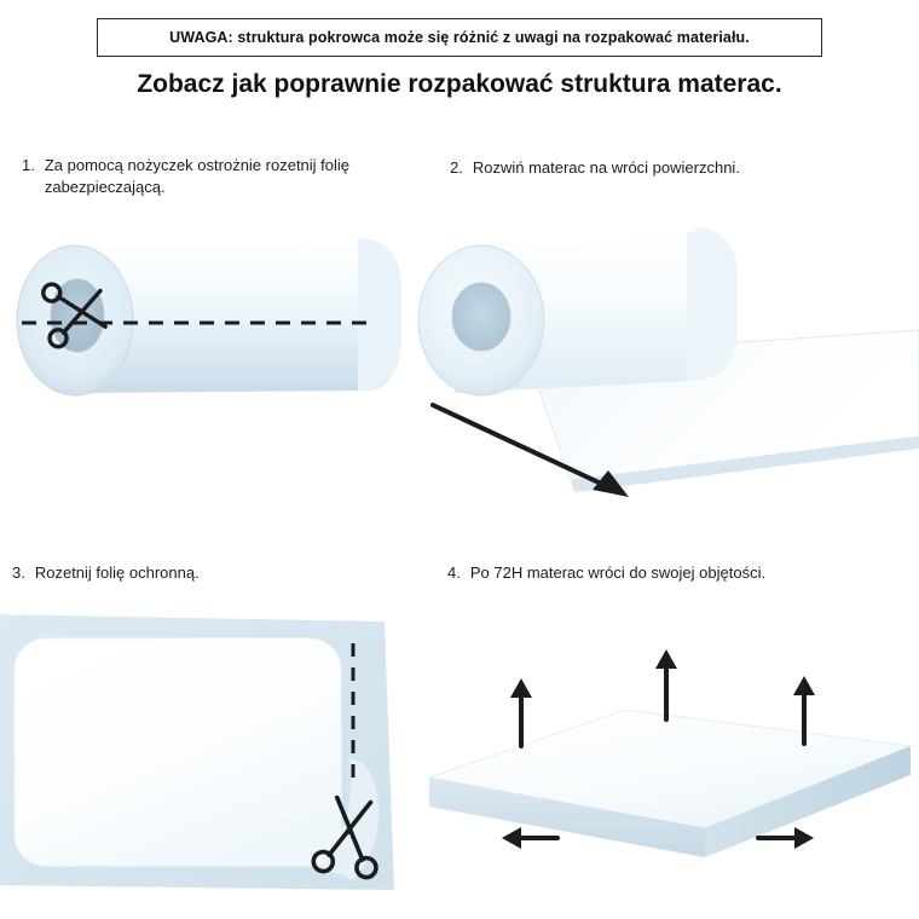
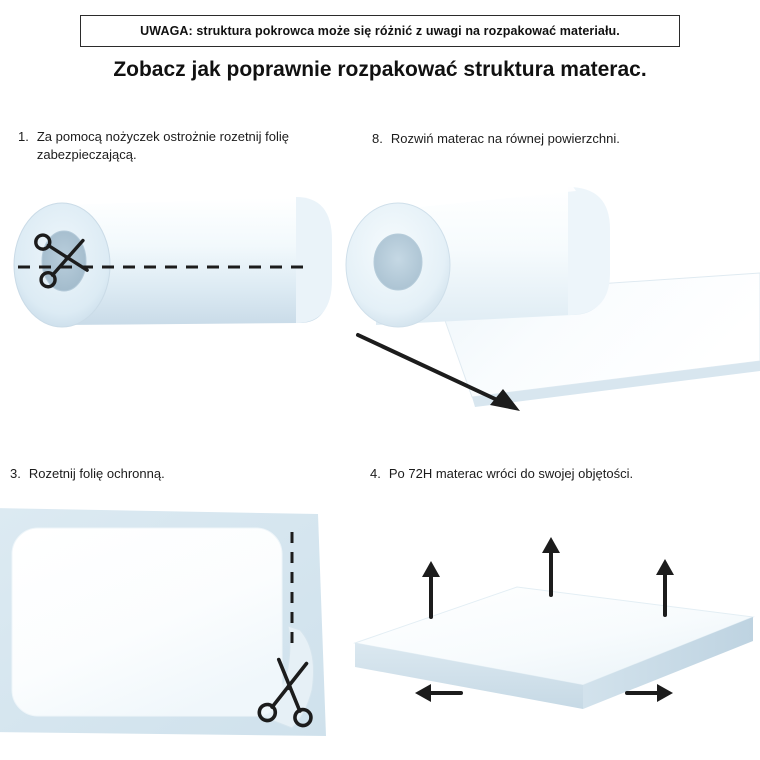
  UWAGA: struktura pokrowca może się różnić z uwagi na rozpakować materiału.
  Zobacz jak poprawnie rozpakować struktura materac.
  1.
  Za pomocą nożyczek ostrożnie rozetnij folię zabezpieczającą.
- 2.
+ 8.
- Rozwiń materac na wróci powierzchni.
+ Rozwiń materac na równej powierzchni.
  3.
  Rozetnij folię ochronną.
  4.
  Po 72H materac wróci do swojej objętości.
